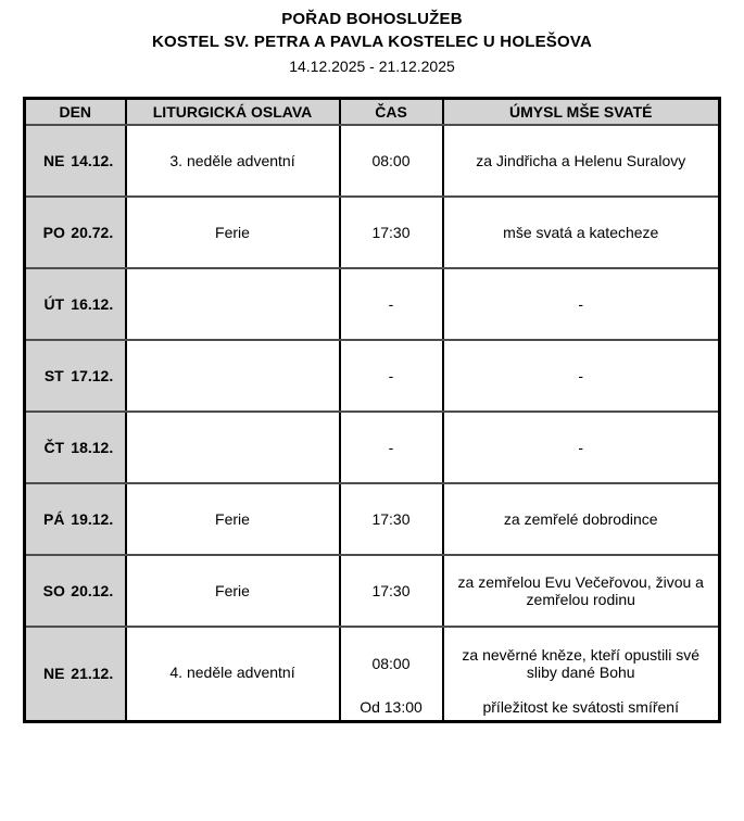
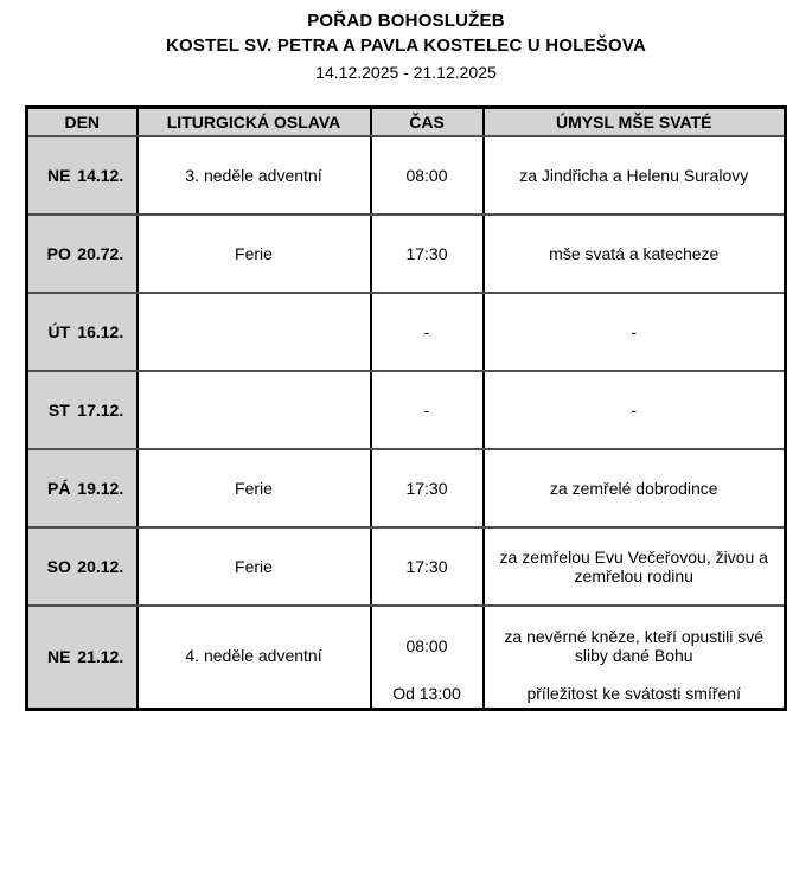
  POŘAD BOHOSLUŽEB
  KOSTEL SV. PETRA A PAVLA KOSTELEC U HOLEŠOVA
  14.12.2025 - 21.12.2025
  DEN	LITURGICKÁ OSLAVA	ČAS	ÚMYSL MŠE SVATÉ
  NE 14.12.	3. neděle adventní	08:00	za Jindřicha a Helenu Suralovy
  PO 20.72.	Ferie	17:30	mše svatá a katecheze
  ÚT 16.12.		-	-
  ST 17.12.		-	-
- ČT 18.12.		-	-
  PÁ 19.12.	Ferie	17:30	za zemřelé dobrodince
  SO 20.12.	Ferie	17:30	za zemřelou Evu Večeřovou, živou a zemřelou rodinu
  NE 21.12.	4. neděle adventní	08:00 Od 13:00	za nevěrné kněze, kteří opustili své sliby dané Bohu příležitost ke svátosti smíření
